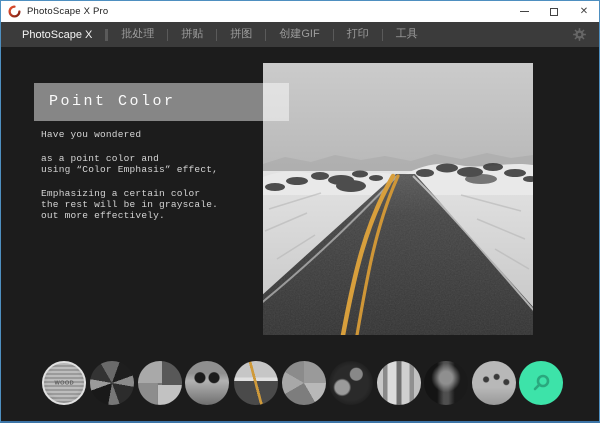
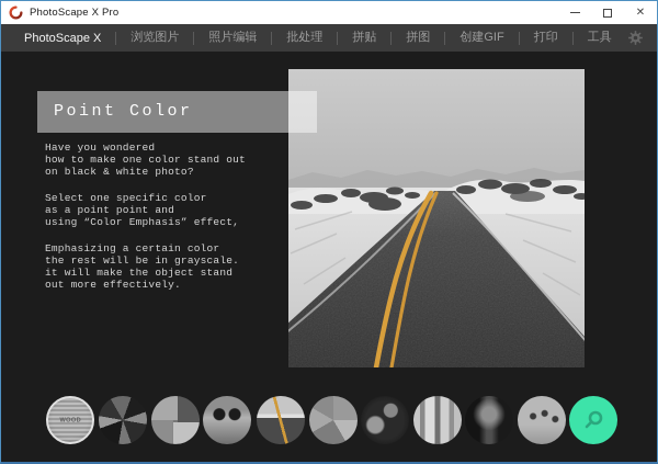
  PhotoScape X Pro
  ✕
  PhotoScape X
+ 浏览图片
+ 照片编辑
  批处理
  拼贴
  拼图
  创建GIF
  打印
  工具
  Point Color
  Have you wondered
+ how to make one color stand out
+ on black & white photo?
+ Select one specific color
- as a point color and
+ as a point point and
  using “Color Emphasis” effect,
  Emphasizing a certain color
  the rest will be in grayscale.
+ it will make the object stand
  out more effectively.
